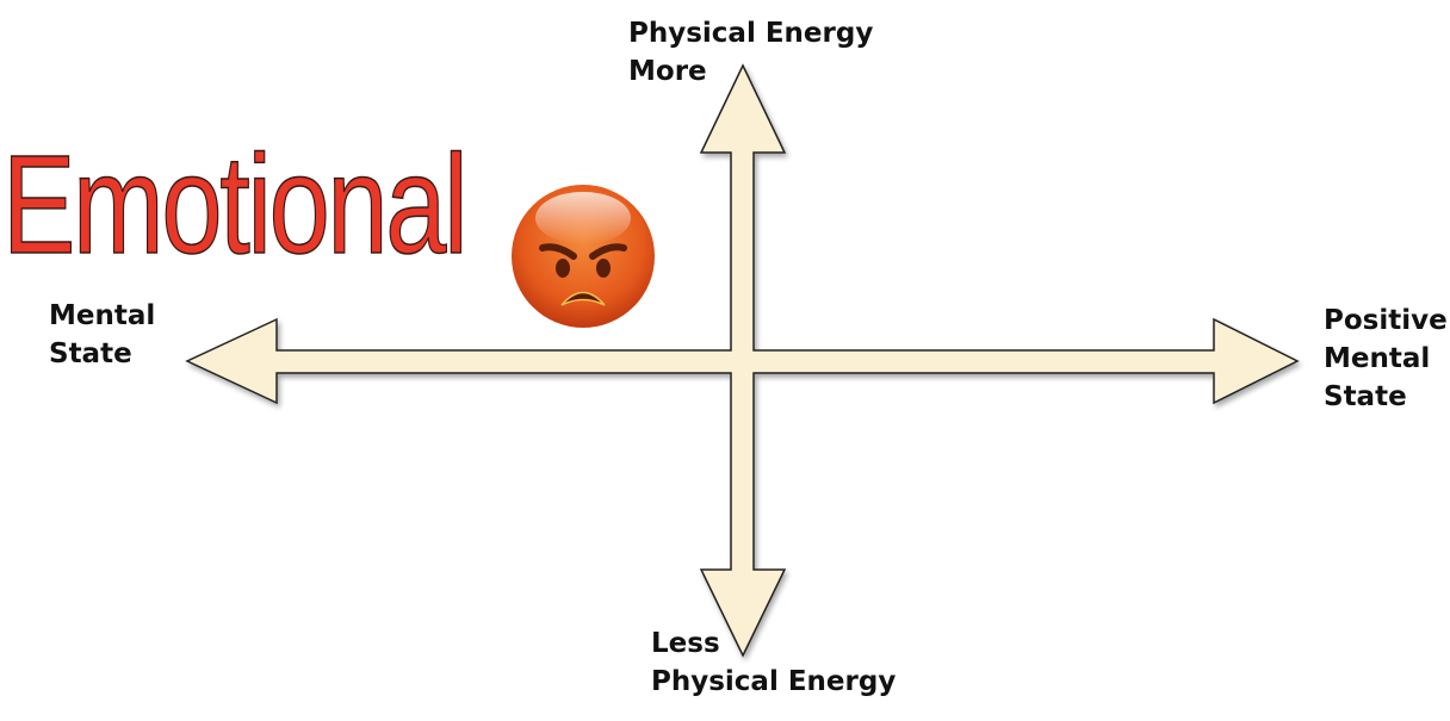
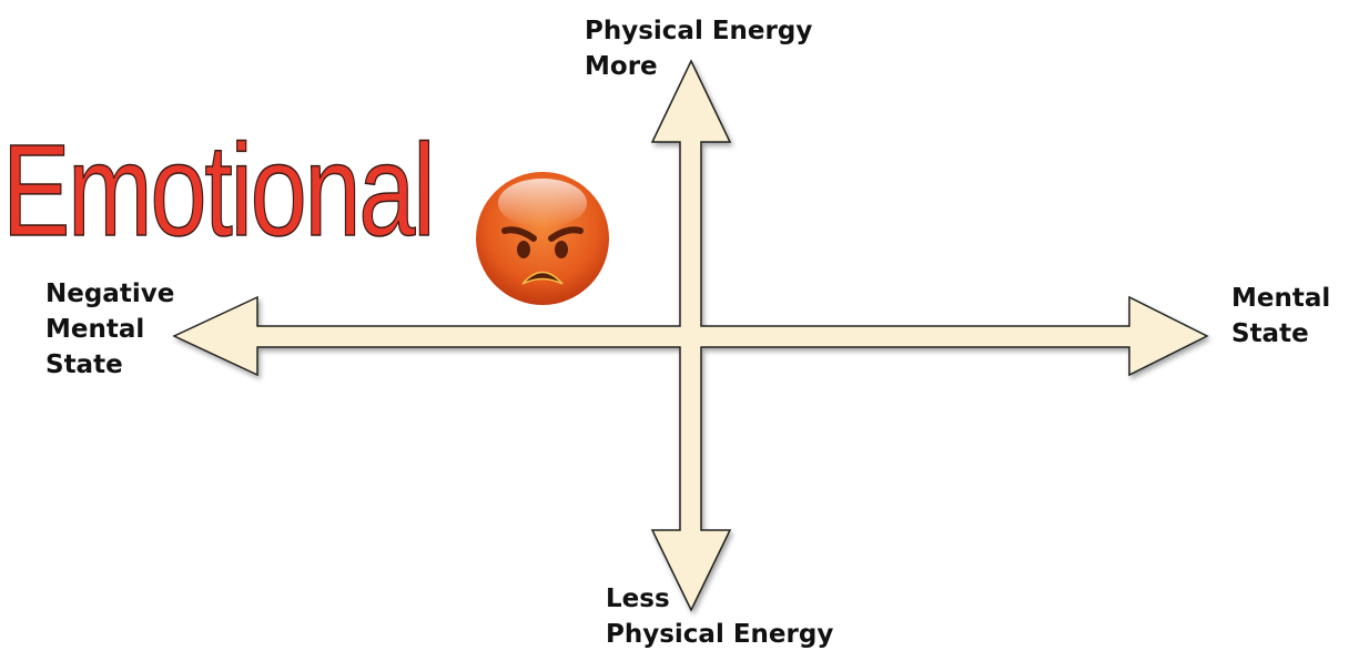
  Emotional
  Physical Energy
  More
  Less
  Physical Energy
+ Negative
  Mental
  State
- Positive
  Mental
  State
